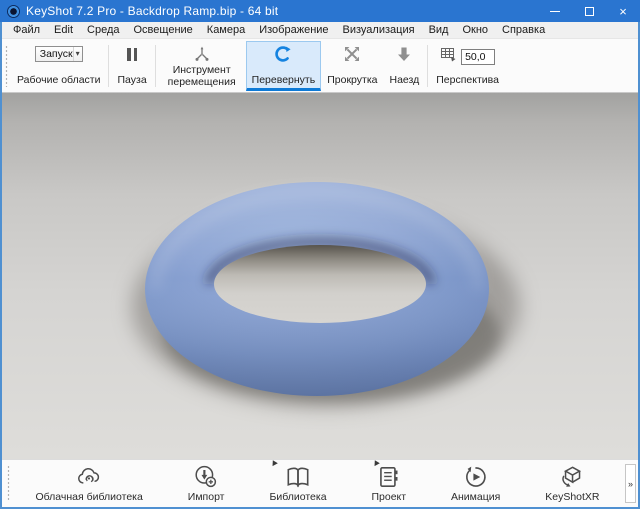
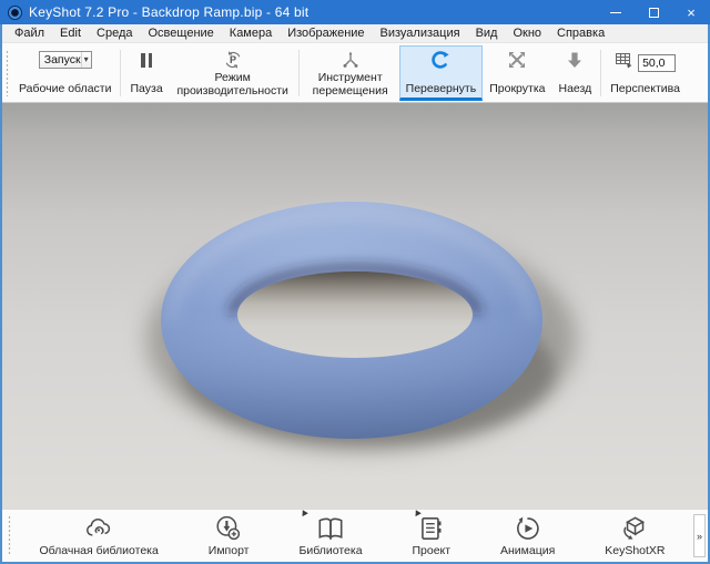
  KeyShot 7.2 Pro - Backdrop Ramp.bip - 64 bit
  ×
  Файл
  Edit
  Среда
  Освещение
  Камера
  Изображение
  Визуализация
  Вид
  Окно
  Справка
  Запуск
  ▾
  Рабочие области
  Пауза
+ P
+ Режим производительности
  Инструмент перемещения
  Перевернуть
  Прокрутка
  Наезд
  50,0
  Перспектива
  Облачная библиотека
  Импорт
  Библиотека
  Проект
  Анимация
  KeyShotXR
  »
